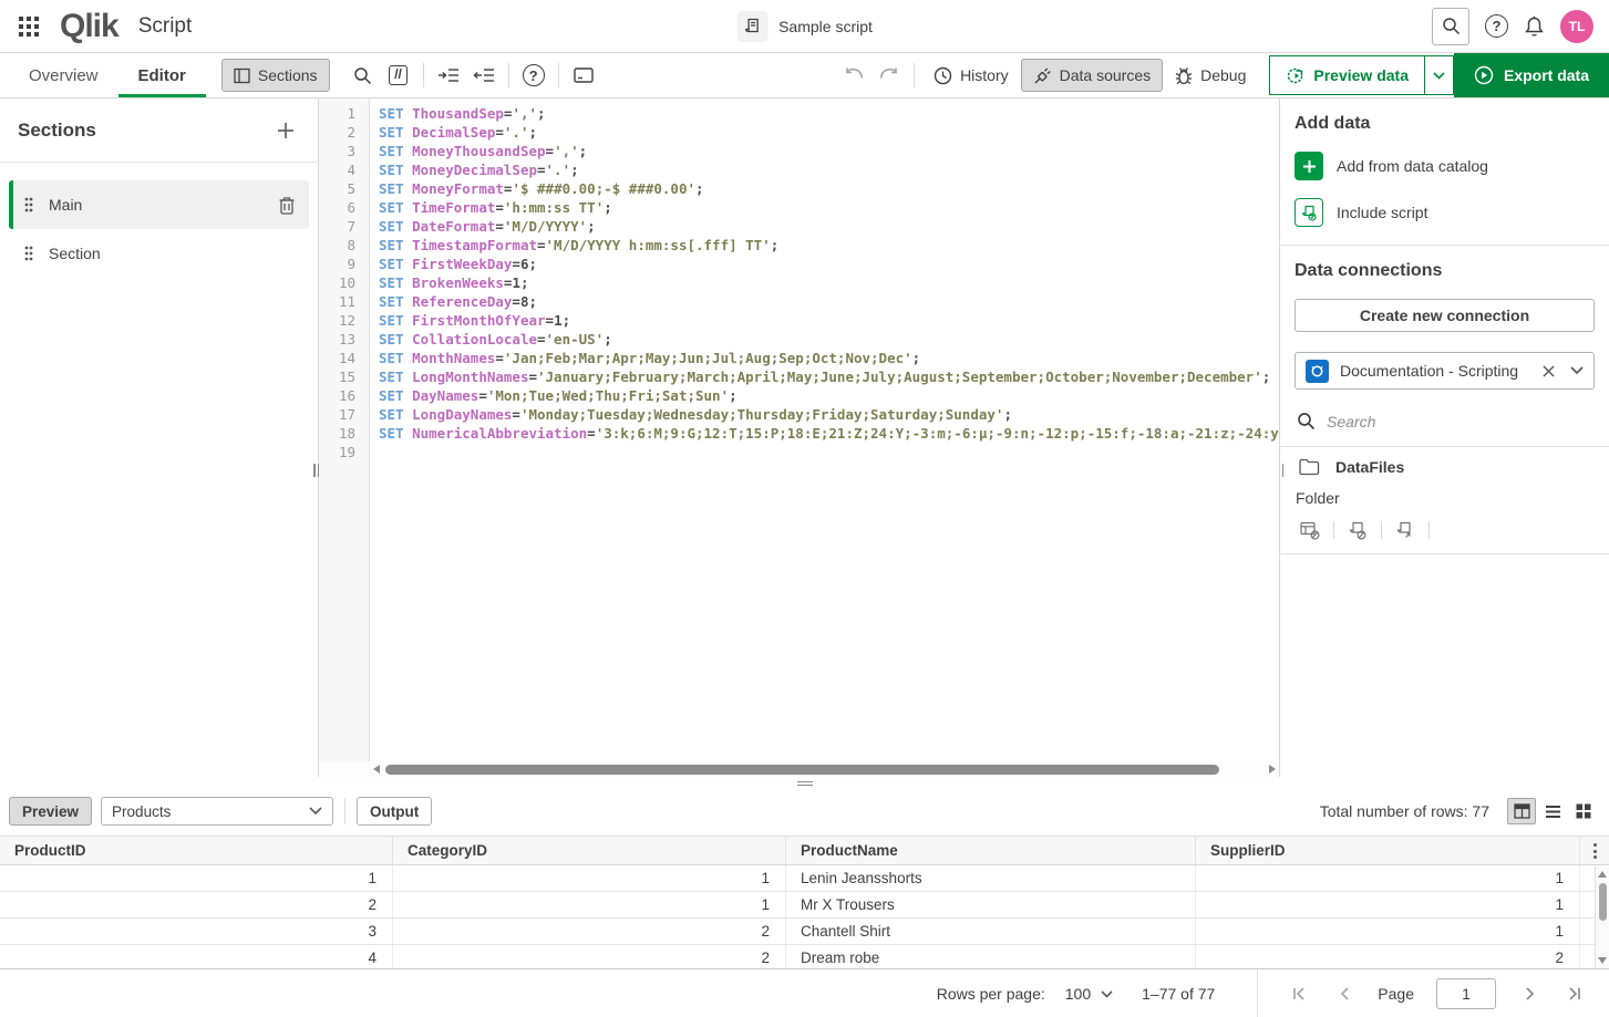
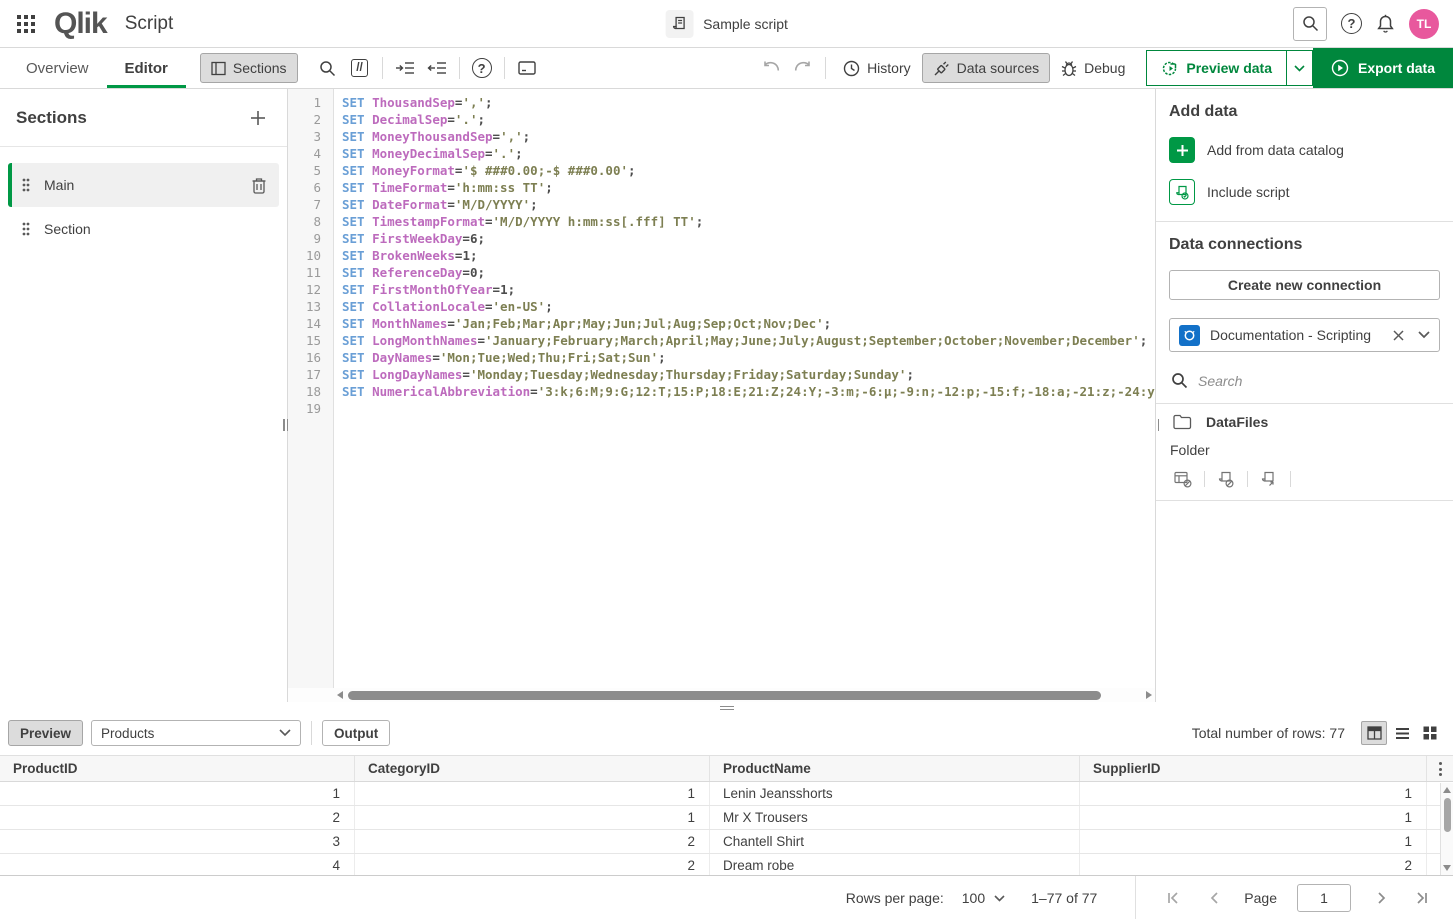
  Qlik
  Script
  Sample script
  ?
  TL
  Overview
  Editor
  Sections
  //
  ?
  History
  Data sources
  Debug
  Preview data
  Export data
  Sections
  Main
  Section
  1
  2
  3
  4
  5
  6
  7
  8
  9
  10
  11
  12
  13
  14
  15
  16
  17
  18
  19
  SET ThousandSep=',';
  SET DecimalSep='.';
  SET MoneyThousandSep=',';
  SET MoneyDecimalSep='.';
  SET MoneyFormat='$ ###0.00;-$ ###0.00';
  SET TimeFormat='h:mm:ss TT';
  SET DateFormat='M/D/YYYY';
  SET TimestampFormat='M/D/YYYY h:mm:ss[.fff] TT';
  SET FirstWeekDay=6;
  SET BrokenWeeks=1;
- SET ReferenceDay=8;
+ SET ReferenceDay=0;
  SET FirstMonthOfYear=1;
  SET CollationLocale='en-US';
  SET MonthNames='Jan;Feb;Mar;Apr;May;Jun;Jul;Aug;Sep;Oct;Nov;Dec';
  SET LongMonthNames='January;February;March;April;May;June;July;August;September;October;November;December';
  SET DayNames='Mon;Tue;Wed;Thu;Fri;Sat;Sun';
  SET LongDayNames='Monday;Tuesday;Wednesday;Thursday;Friday;Saturday;Sunday';
  SET NumericalAbbreviation='3:k;6:M;9:G;12:T;15:P;18:E;21:Z;24:Y;-3:m;-6:µ;-9:n;-12:p;-15:f;-18:a;-21:z;-24:y
  Add data
  Add from data catalog
  Include script
  Data connections
  Create new connection
  Documentation - Scripting
  Search
  DataFiles
  Folder
  Preview
  Products
  Output
  Total number of rows: 77
  ProductID
  CategoryID
  ProductName
  SupplierID
  1
  1
  Lenin Jeansshorts
  1
  2
  1
  Mr X Trousers
  1
  3
  2
  Chantell Shirt
  1
  4
  2
  Dream robe
  2
  Rows per page:
  100
  1–77 of 77
  Page
  1
